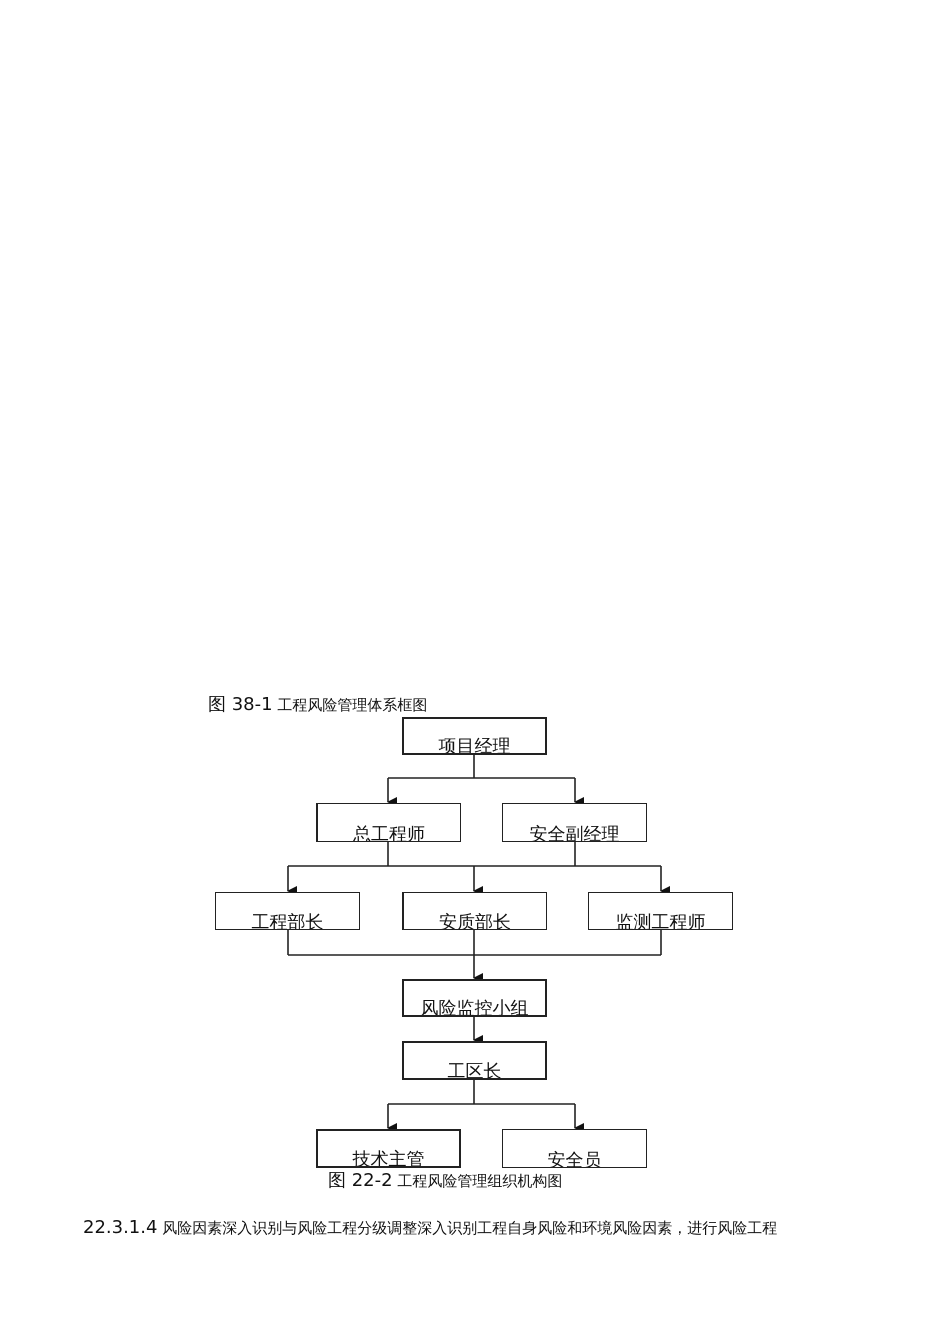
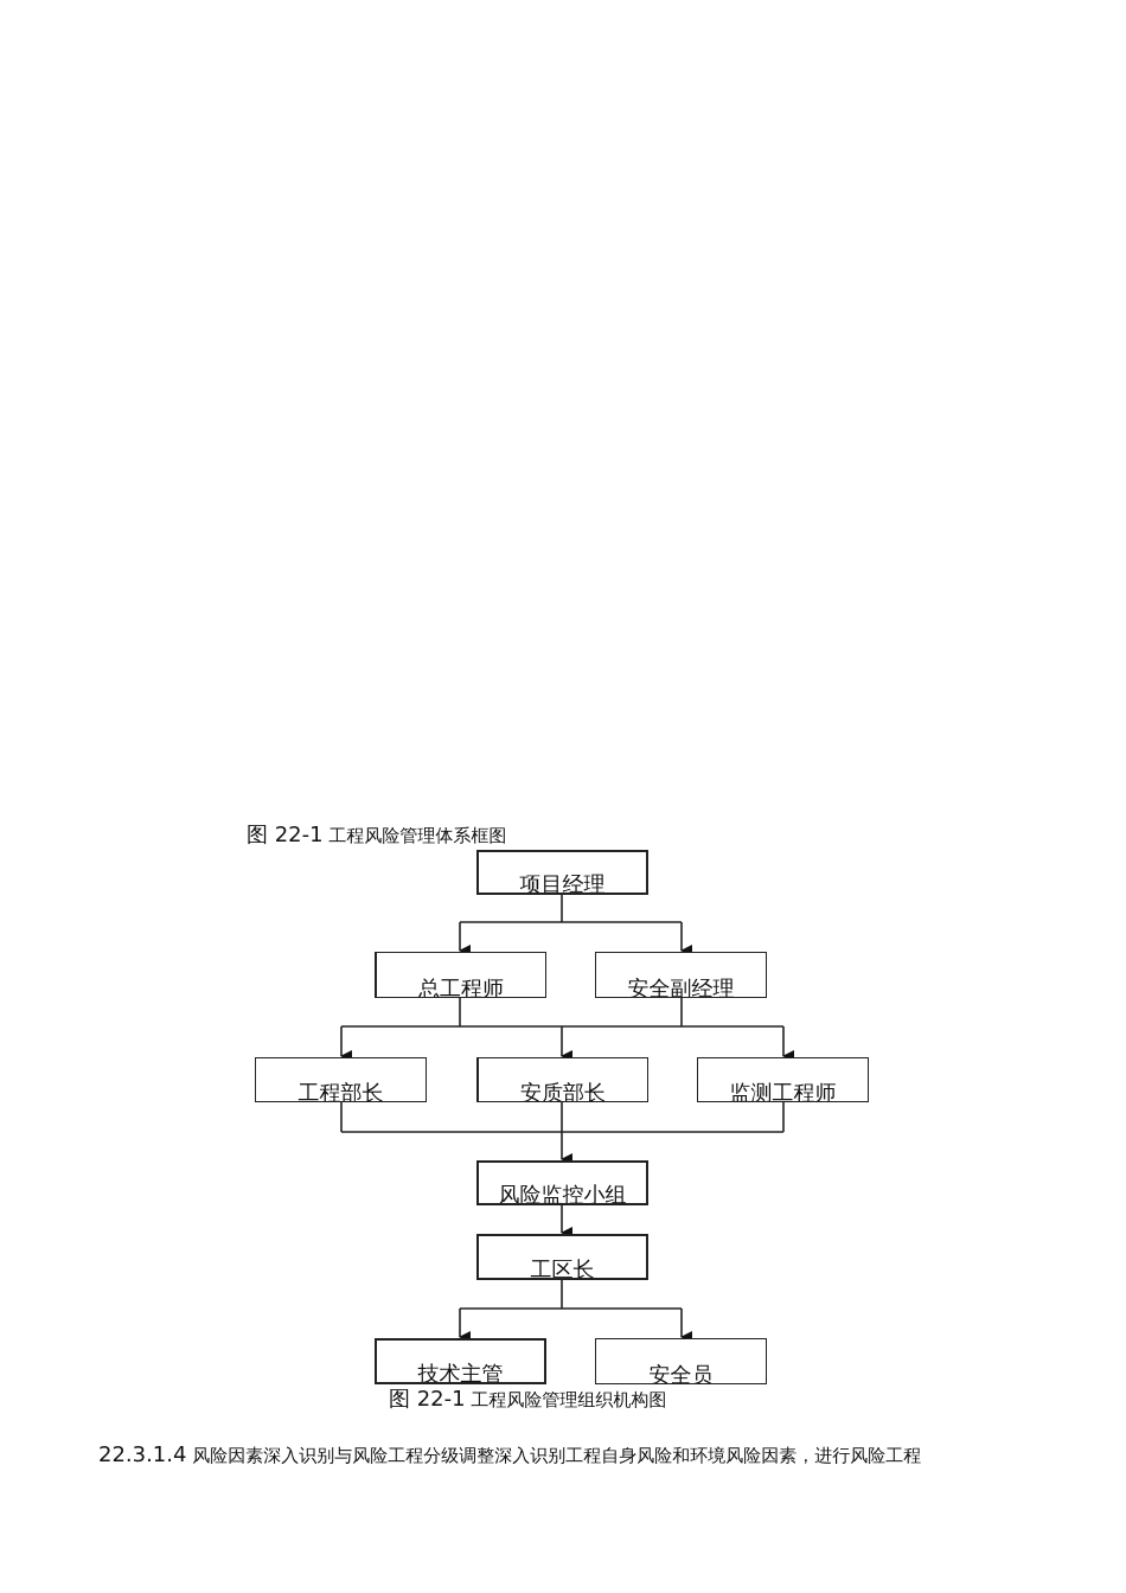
- 图 38-1 工程风险管理体系框图
+ 图 22-1 工程风险管理体系框图
  项目经理
  总工程师
  安全副经理
  工程部长
  安质部长
  监测工程师
  风险监控小组
  工区长
  技术主管
  安全员
- 图 22-2 工程风险管理组织机构图
+ 图 22-1 工程风险管理组织机构图
  22.3.1.4 风险因素深入识别与风险工程分级调整深入识别工程自身风险和环境风险因素，进行风险工程
